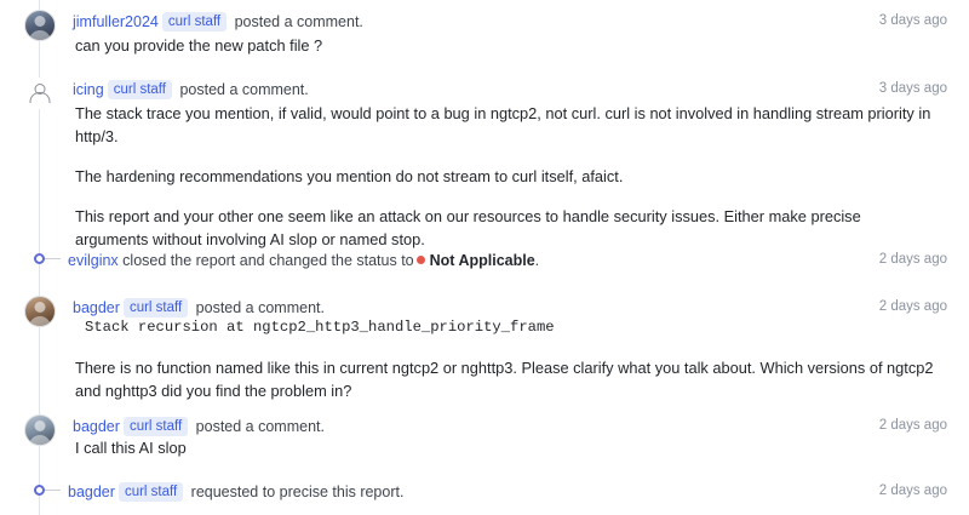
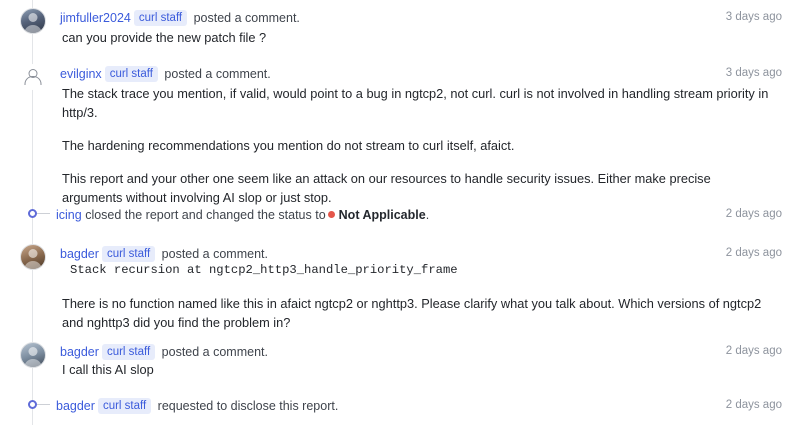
  jimfuller2024 curl staff posted a comment.
  3 days ago
  can you provide the new patch file ?
- icing curl staff posted a comment.
+ evilginx curl staff posted a comment.
  3 days ago
  The stack trace you mention, if valid, would point to a bug in ngtcp2, not curl. curl is not involved in handling stream priority in http/3.
  The hardening recommendations you mention do not stream to curl itself, afaict.
- This report and your other one seem like an attack on our resources to handle security issues. Either make precise arguments without involving AI slop or named stop.
+ This report and your other one seem like an attack on our resources to handle security issues. Either make precise arguments without involving AI slop or just stop.
- evilginx closed the report and changed the status to Not Applicable.
+ icing closed the report and changed the status to Not Applicable.
  2 days ago
  bagder curl staff posted a comment.
  2 days ago
  Stack recursion at ngtcp2_http3_handle_priority_frame
- There is no function named like this in current ngtcp2 or nghttp3. Please clarify what you talk about. Which versions of ngtcp2 and nghttp3 did you find the problem in?
+ There is no function named like this in afaict ngtcp2 or nghttp3. Please clarify what you talk about. Which versions of ngtcp2 and nghttp3 did you find the problem in?
  bagder curl staff posted a comment.
  2 days ago
  I call this AI slop
- bagder curl staff requested to precise this report.
+ bagder curl staff requested to disclose this report.
  2 days ago
